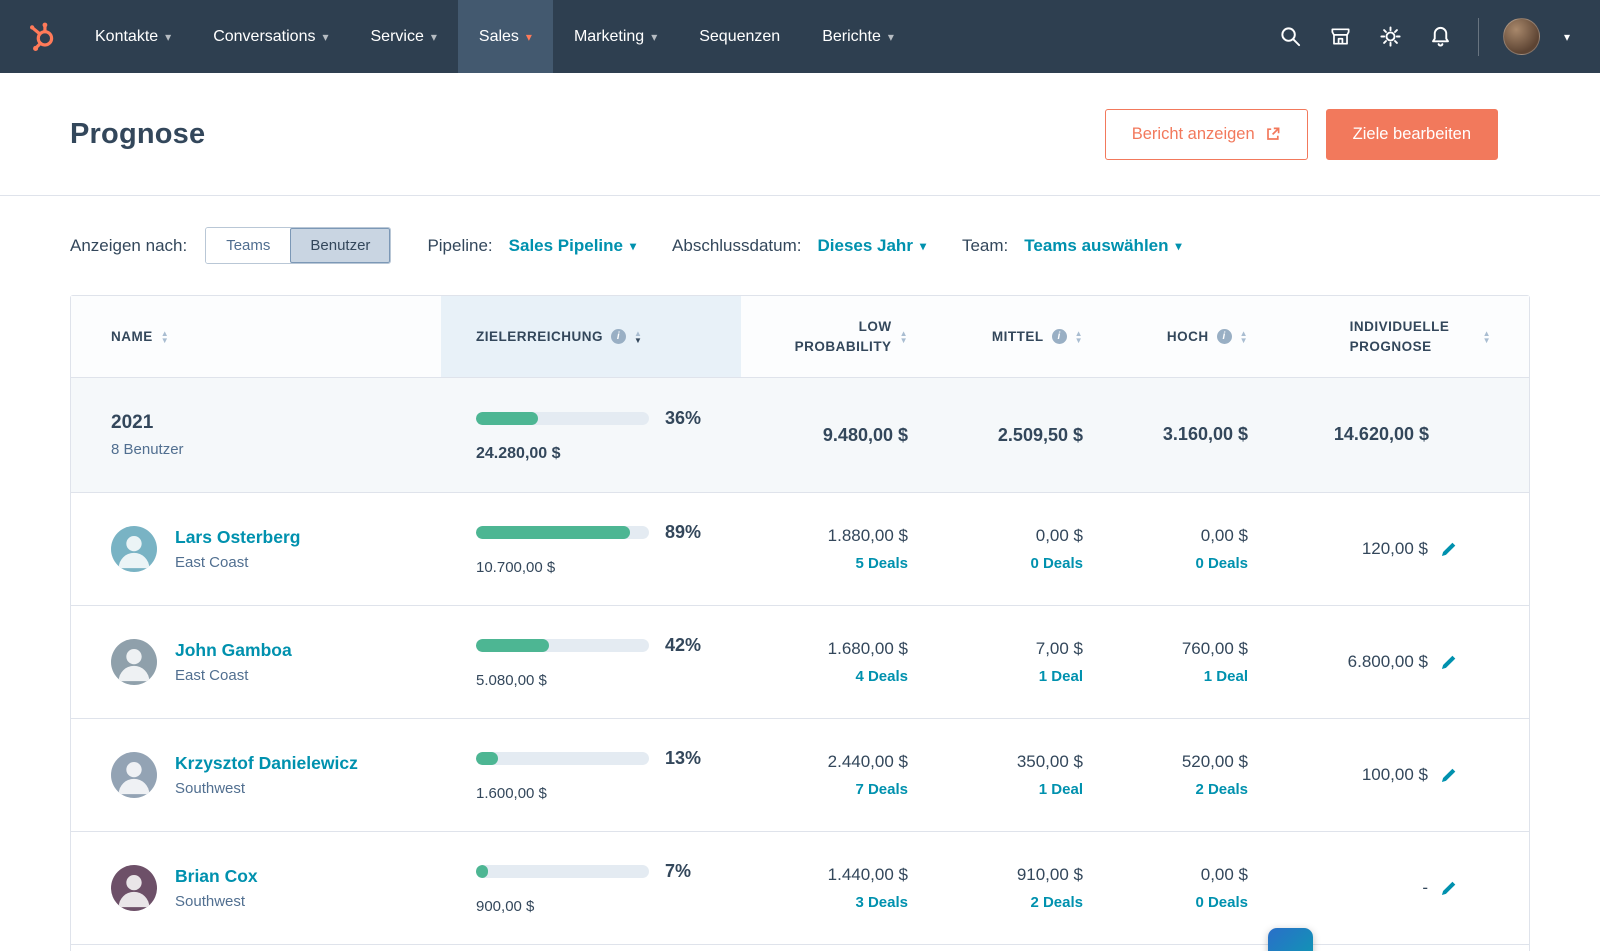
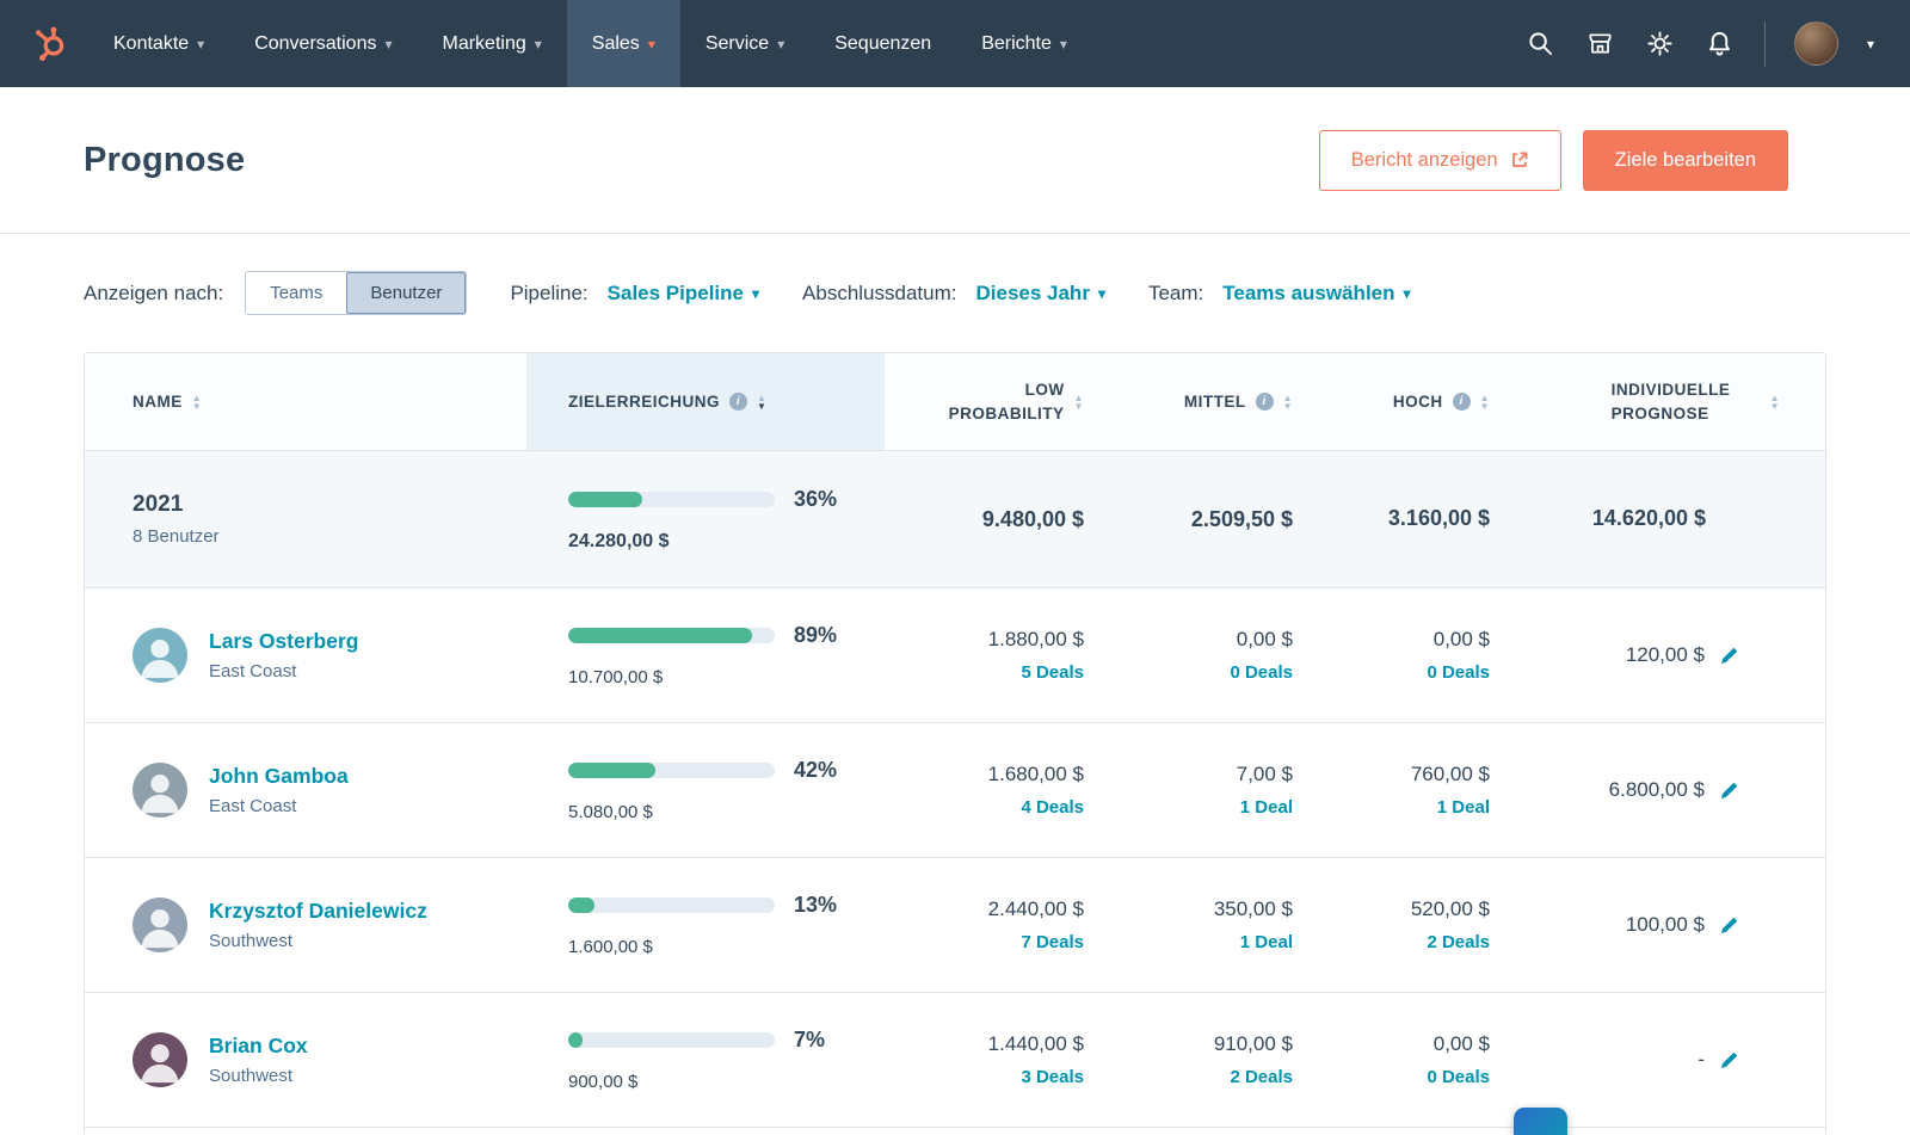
  Kontakte
  Conversations
- Service
+ Marketing
  Sales
- Marketing
+ Service
  Sequenzen
  Berichte
  Prognose
  Bericht anzeigen
  Ziele bearbeiten
  Anzeigen nach:
  Teams
  Benutzer
  Pipeline:
  Sales Pipeline
  Abschlussdatum:
  Dieses Jahr
  Team:
  Teams auswählen
  NAME
  ZIELERREICHUNG
  LOW PROBABILITY
  MITTEL
  HOCH
  INDIVIDUELLE PROGNOSE
  2021
  8 Benutzer
  36%
  24.280,00 $
  9.480,00 $
  2.509,50 $
  3.160,00 $
  14.620,00 $
  Lars Osterberg
  East Coast
  89%
  10.700,00 $
  1.880,00 $
  5 Deals
  0,00 $
  0 Deals
  0,00 $
  0 Deals
  120,00 $
  John Gamboa
  East Coast
  42%
  5.080,00 $
  1.680,00 $
  4 Deals
  7,00 $
  1 Deal
  760,00 $
  1 Deal
  6.800,00 $
  Krzysztof Danielewicz
  Southwest
  13%
  1.600,00 $
  2.440,00 $
  7 Deals
  350,00 $
  1 Deal
  520,00 $
  2 Deals
  100,00 $
  Brian Cox
  Southwest
  7%
  900,00 $
  1.440,00 $
  3 Deals
  910,00 $
  2 Deals
  0,00 $
  0 Deals
  -
